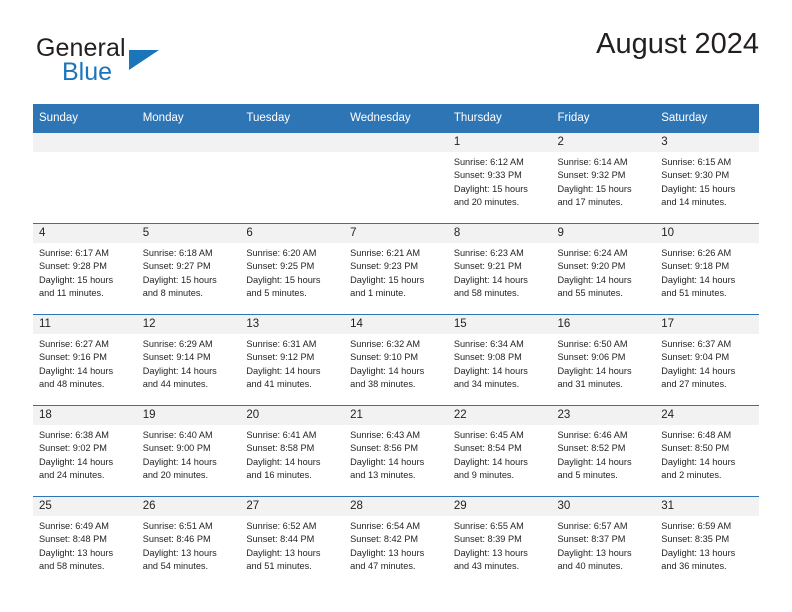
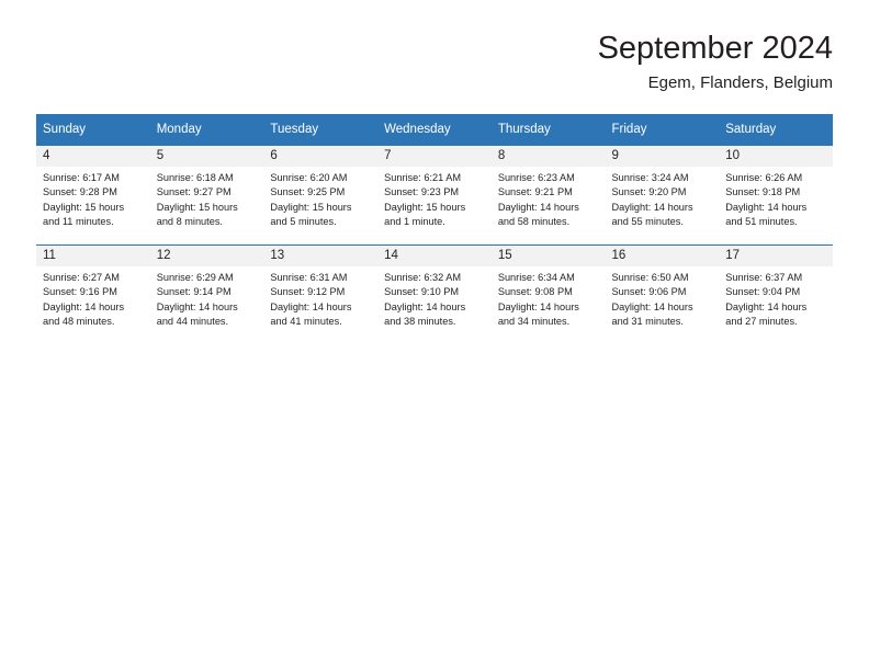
- General
- Blue
- August 2024
+ September 2024
+ Egem, Flanders, Belgium
  Sunday	Monday	Tuesday	Wednesday	Thursday	Friday	Saturday
- 				1Sunrise: 6:12 AMSunset: 9:33 PMDaylight: 15 hoursand 20 minutes.	2Sunrise: 6:14 AMSunset: 9:32 PMDaylight: 15 hoursand 17 minutes.	3Sunrise: 6:15 AMSunset: 9:30 PMDaylight: 15 hoursand 14 minutes.
- 4Sunrise: 6:17 AMSunset: 9:28 PMDaylight: 15 hoursand 11 minutes.	5Sunrise: 6:18 AMSunset: 9:27 PMDaylight: 15 hoursand 8 minutes.	6Sunrise: 6:20 AMSunset: 9:25 PMDaylight: 15 hoursand 5 minutes.	7Sunrise: 6:21 AMSunset: 9:23 PMDaylight: 15 hoursand 1 minute.	8Sunrise: 6:23 AMSunset: 9:21 PMDaylight: 14 hoursand 58 minutes.	9Sunrise: 6:24 AMSunset: 9:20 PMDaylight: 14 hoursand 55 minutes.	10Sunrise: 6:26 AMSunset: 9:18 PMDaylight: 14 hoursand 51 minutes.
+ 4Sunrise: 6:17 AMSunset: 9:28 PMDaylight: 15 hoursand 11 minutes.	5Sunrise: 6:18 AMSunset: 9:27 PMDaylight: 15 hoursand 8 minutes.	6Sunrise: 6:20 AMSunset: 9:25 PMDaylight: 15 hoursand 5 minutes.	7Sunrise: 6:21 AMSunset: 9:23 PMDaylight: 15 hoursand 1 minute.	8Sunrise: 6:23 AMSunset: 9:21 PMDaylight: 14 hoursand 58 minutes.	9Sunrise: 3:24 AMSunset: 9:20 PMDaylight: 14 hoursand 55 minutes.	10Sunrise: 6:26 AMSunset: 9:18 PMDaylight: 14 hoursand 51 minutes.
  11Sunrise: 6:27 AMSunset: 9:16 PMDaylight: 14 hoursand 48 minutes.	12Sunrise: 6:29 AMSunset: 9:14 PMDaylight: 14 hoursand 44 minutes.	13Sunrise: 6:31 AMSunset: 9:12 PMDaylight: 14 hoursand 41 minutes.	14Sunrise: 6:32 AMSunset: 9:10 PMDaylight: 14 hoursand 38 minutes.	15Sunrise: 6:34 AMSunset: 9:08 PMDaylight: 14 hoursand 34 minutes.	16Sunrise: 6:50 AMSunset: 9:06 PMDaylight: 14 hoursand 31 minutes.	17Sunrise: 6:37 AMSunset: 9:04 PMDaylight: 14 hoursand 27 minutes.
- 18Sunrise: 6:38 AMSunset: 9:02 PMDaylight: 14 hoursand 24 minutes.	19Sunrise: 6:40 AMSunset: 9:00 PMDaylight: 14 hoursand 20 minutes.	20Sunrise: 6:41 AMSunset: 8:58 PMDaylight: 14 hoursand 16 minutes.	21Sunrise: 6:43 AMSunset: 8:56 PMDaylight: 14 hoursand 13 minutes.	22Sunrise: 6:45 AMSunset: 8:54 PMDaylight: 14 hoursand 9 minutes.	23Sunrise: 6:46 AMSunset: 8:52 PMDaylight: 14 hoursand 5 minutes.	24Sunrise: 6:48 AMSunset: 8:50 PMDaylight: 14 hoursand 2 minutes.
- 25Sunrise: 6:49 AMSunset: 8:48 PMDaylight: 13 hoursand 58 minutes.	26Sunrise: 6:51 AMSunset: 8:46 PMDaylight: 13 hoursand 54 minutes.	27Sunrise: 6:52 AMSunset: 8:44 PMDaylight: 13 hoursand 51 minutes.	28Sunrise: 6:54 AMSunset: 8:42 PMDaylight: 13 hoursand 47 minutes.	29Sunrise: 6:55 AMSunset: 8:39 PMDaylight: 13 hoursand 43 minutes.	30Sunrise: 6:57 AMSunset: 8:37 PMDaylight: 13 hoursand 40 minutes.	31Sunrise: 6:59 AMSunset: 8:35 PMDaylight: 13 hoursand 36 minutes.
